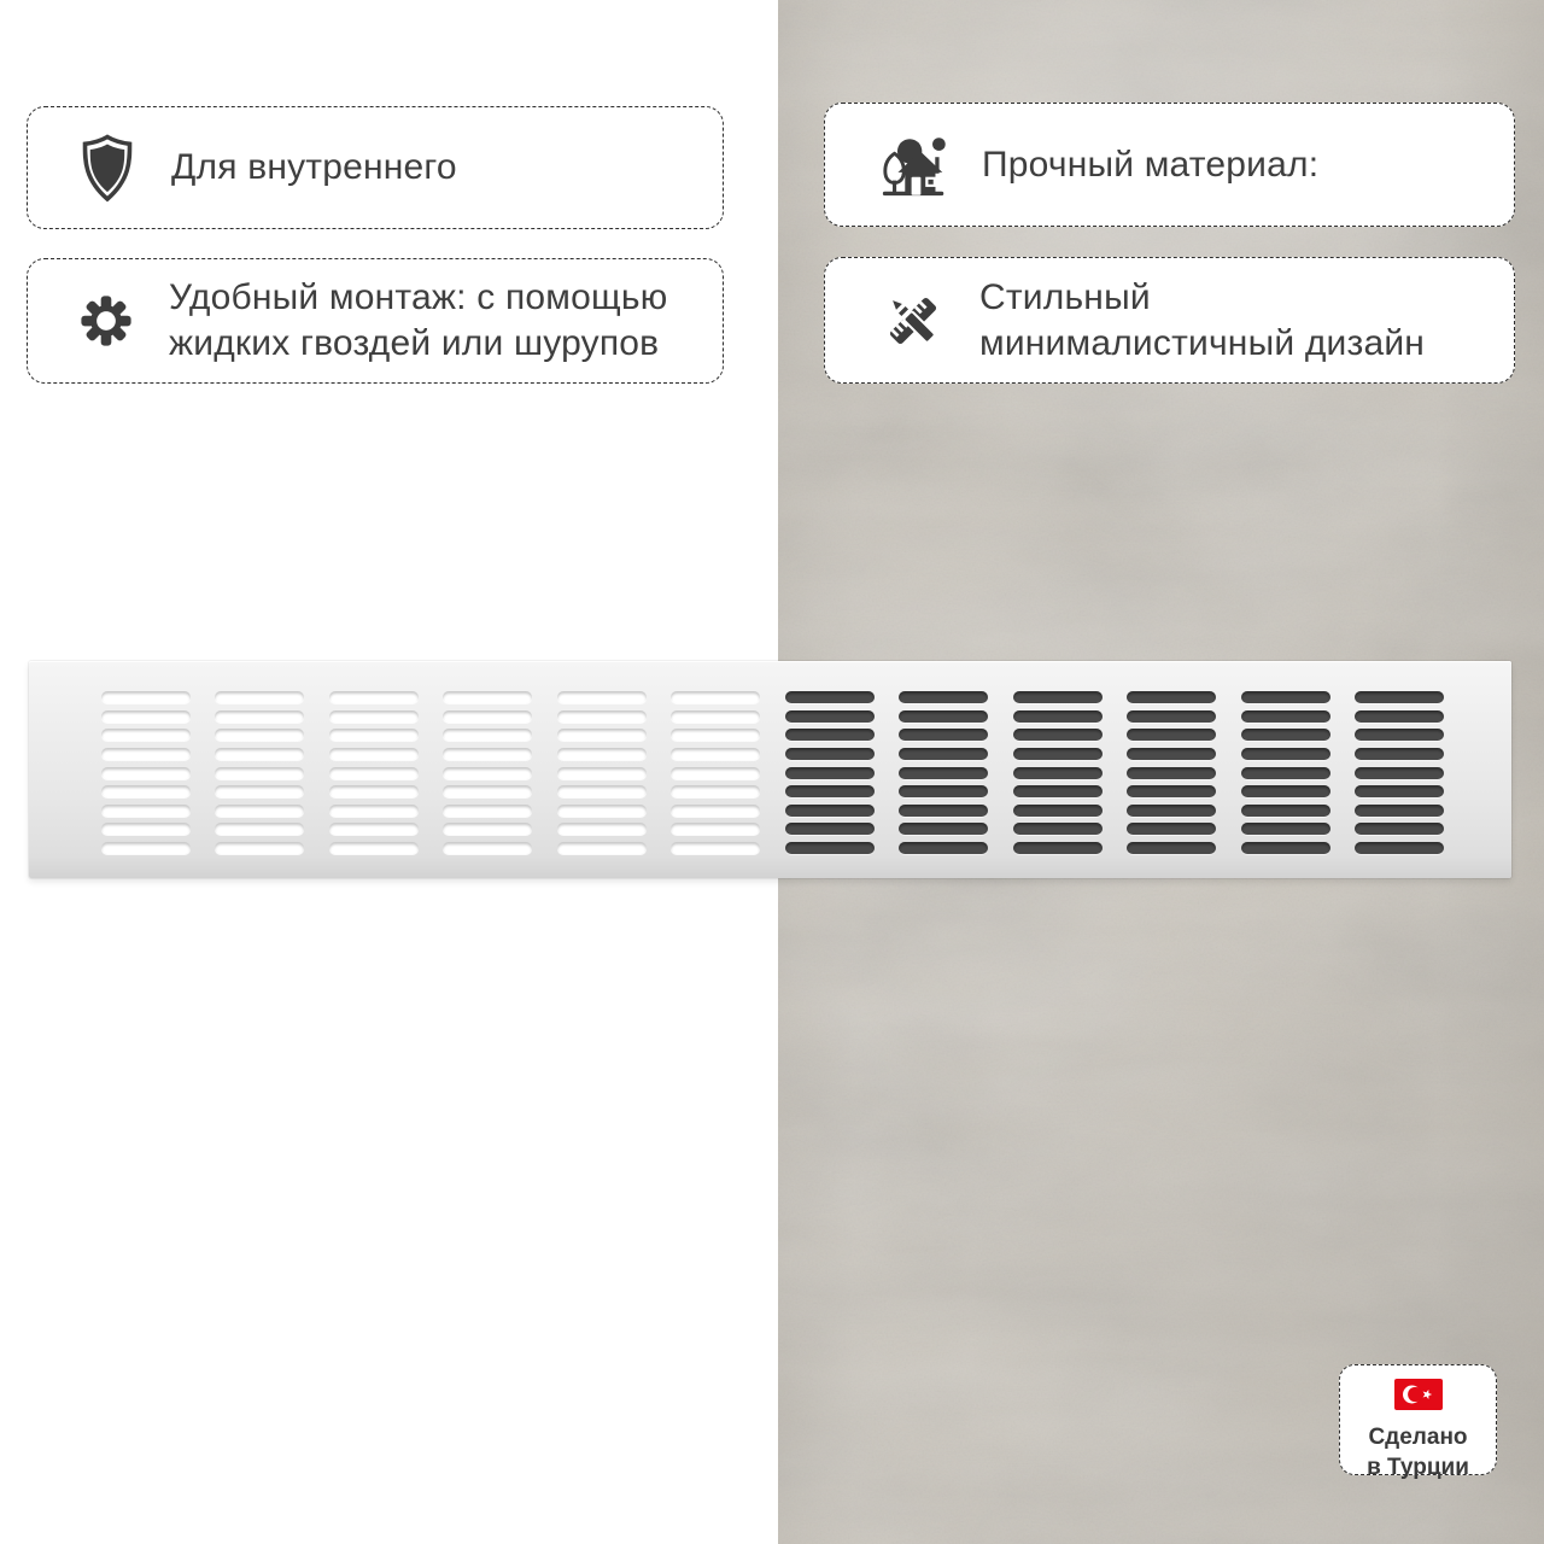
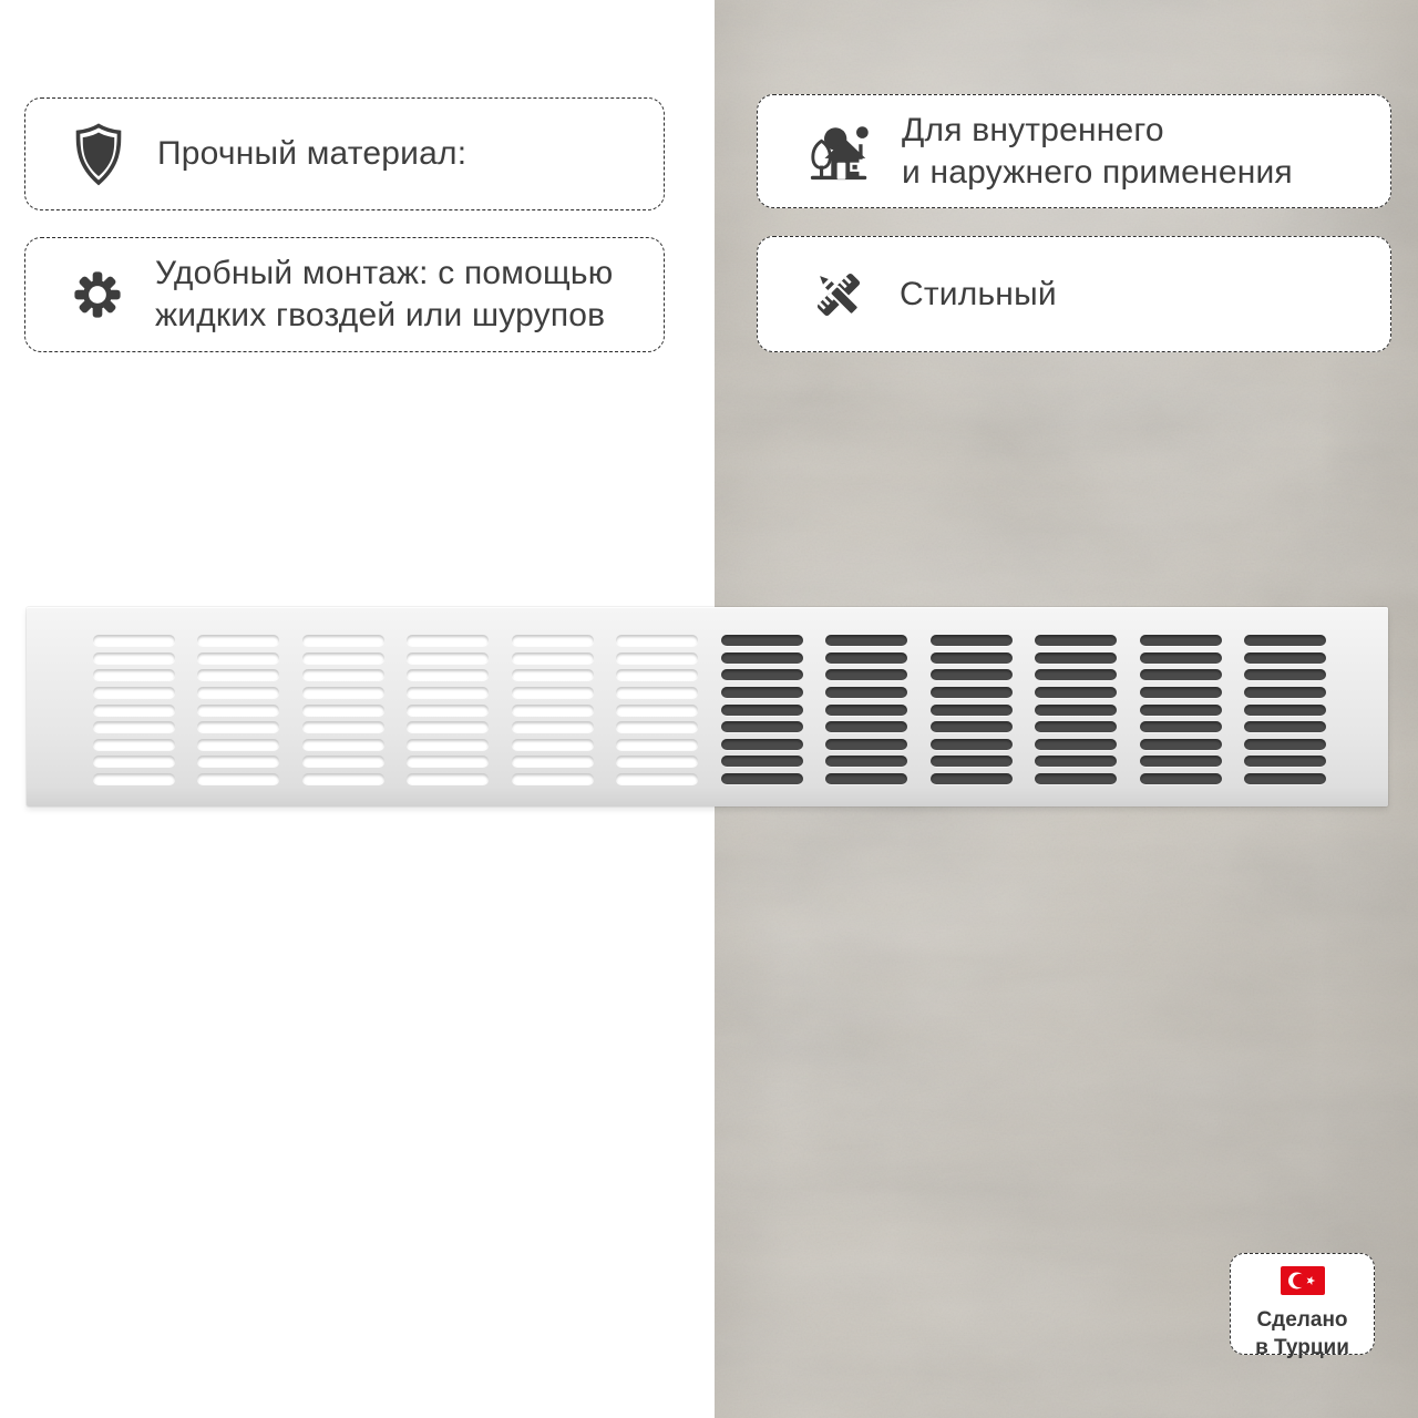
- Для внутреннего
+ Прочный материал:
  Удобный монтаж: с помощью
  жидких гвоздей или шурупов
- Прочный материал:
+ Для внутреннего
+ и наружнего применения
  Стильный
- минималистичный дизайн
  Сделано
  в Турции
